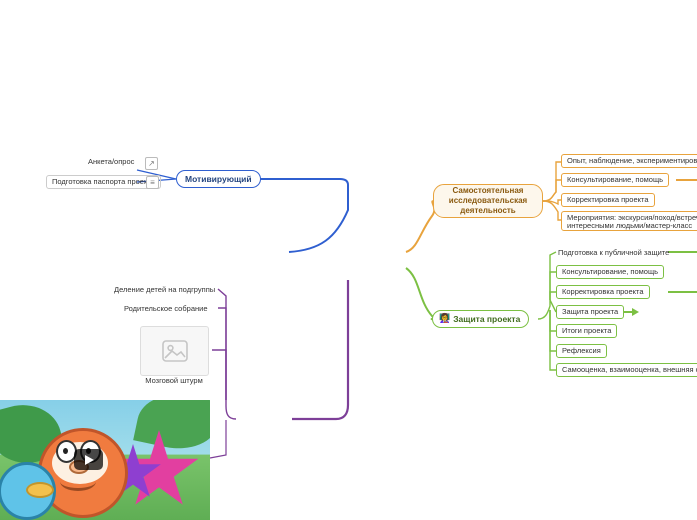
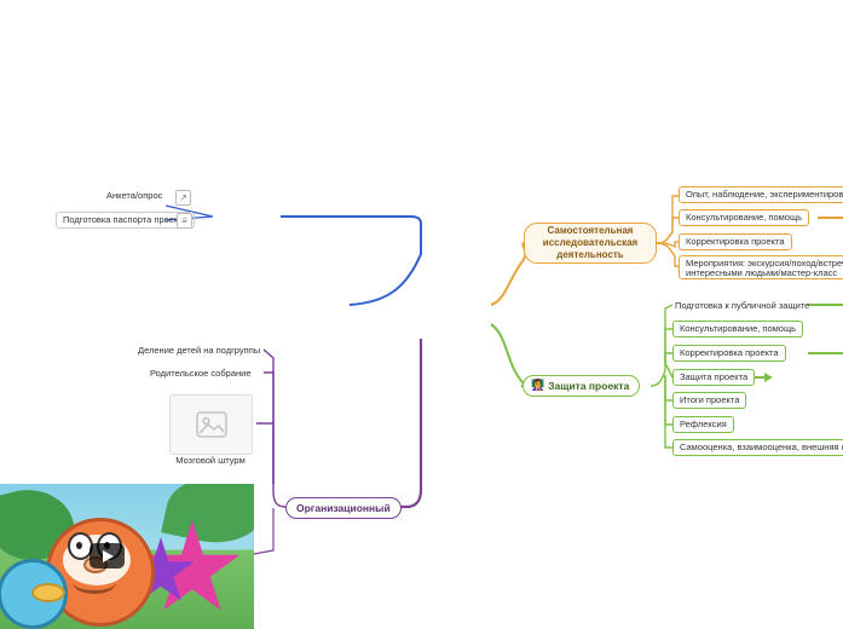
- Мотивирующий
  Анкета/опрос
  ↗
  Подготовка паспорта прое
  ≡
  Самостоятельная
  исследовательская
  деятельность
  Опыт, наблюдение, экспериментиров
  Консультирование, помощь
  Корректировка проекта
  Мероприятия: экскурсия/поход/встре
  интересными людьми/мастер-класс
  👩‍🏫
  Защита проекта
  Подготовка к публичной защите
  Консультирование, помощь
  Корректировка проекта
  Защита проекта
  Итоги проекта
  Рефлексия
  Самооценка, взаимооценка, внешняя
+ Организационный
  Деление детей на подгруппы
  Родительское собрание
  Мозговой штурм
